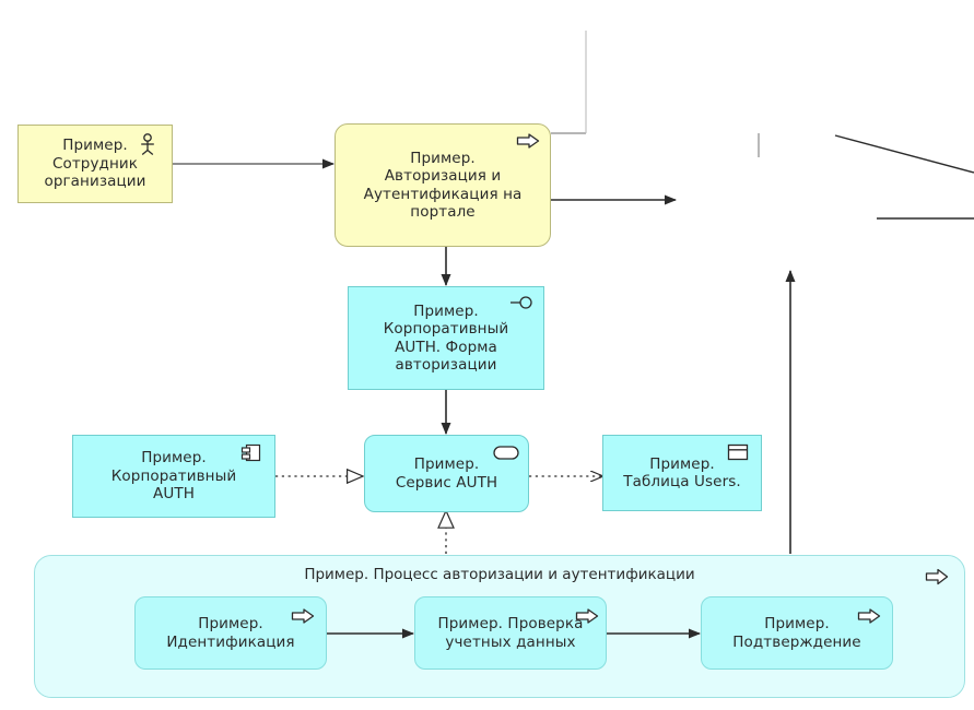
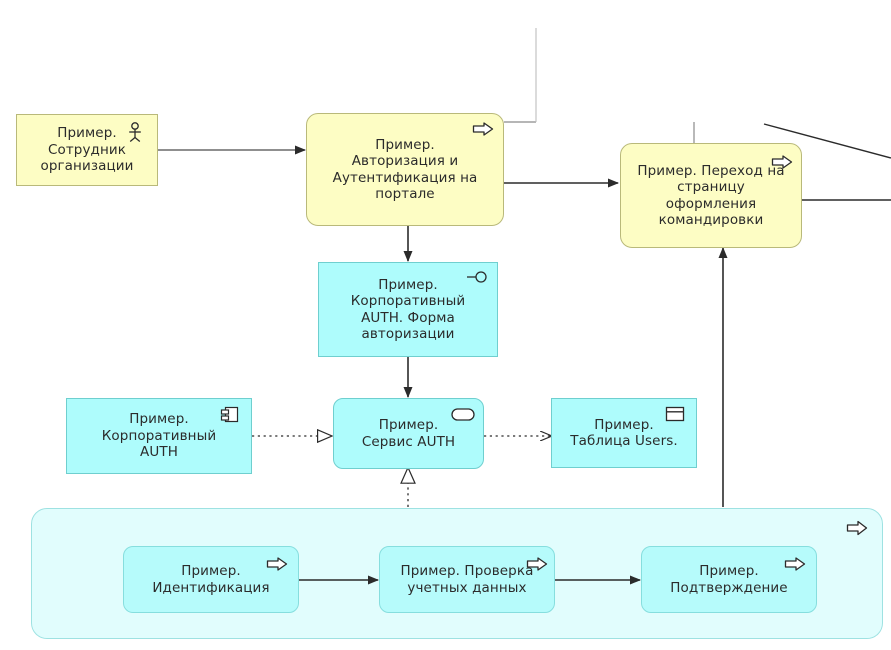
- Пример. Процесс авторизации и аутентификации
  Пример.
  Сотрудник
  организации
  Пример.
  Авторизация и
  Аутентификация на
  портале
+ Пример. Переход на
+ страницу
+ оформления
+ командировки
  Пример.
  Корпоративный
  AUTH. Форма
  авторизации
  Пример.
  Корпоративный
  AUTH
  Пример.
  Сервис AUTH
  Пример.
  Таблица Users.
  Пример.
  Идентификация
  Пример. Проверка
  учетных данных
  Пример.
  Подтверждение
